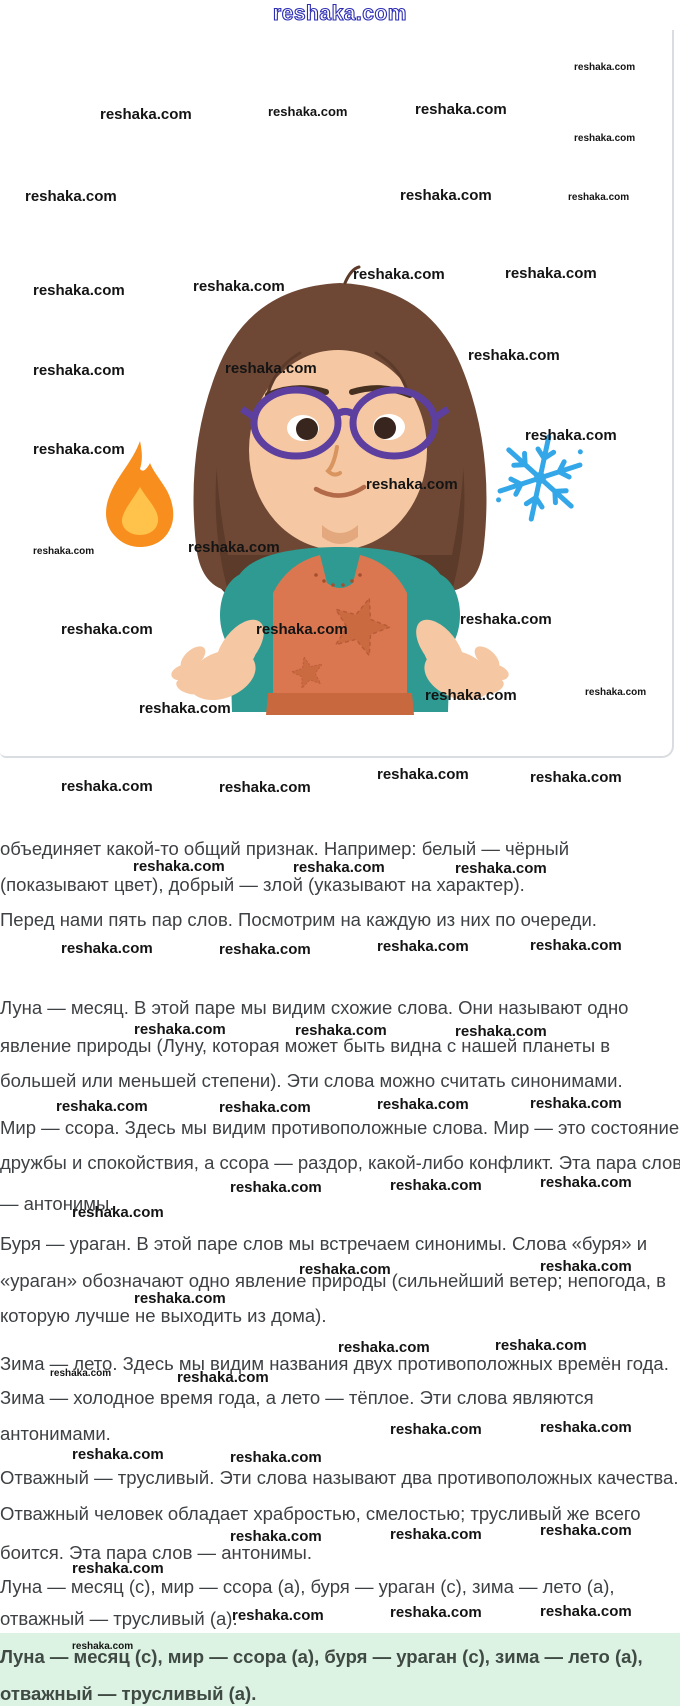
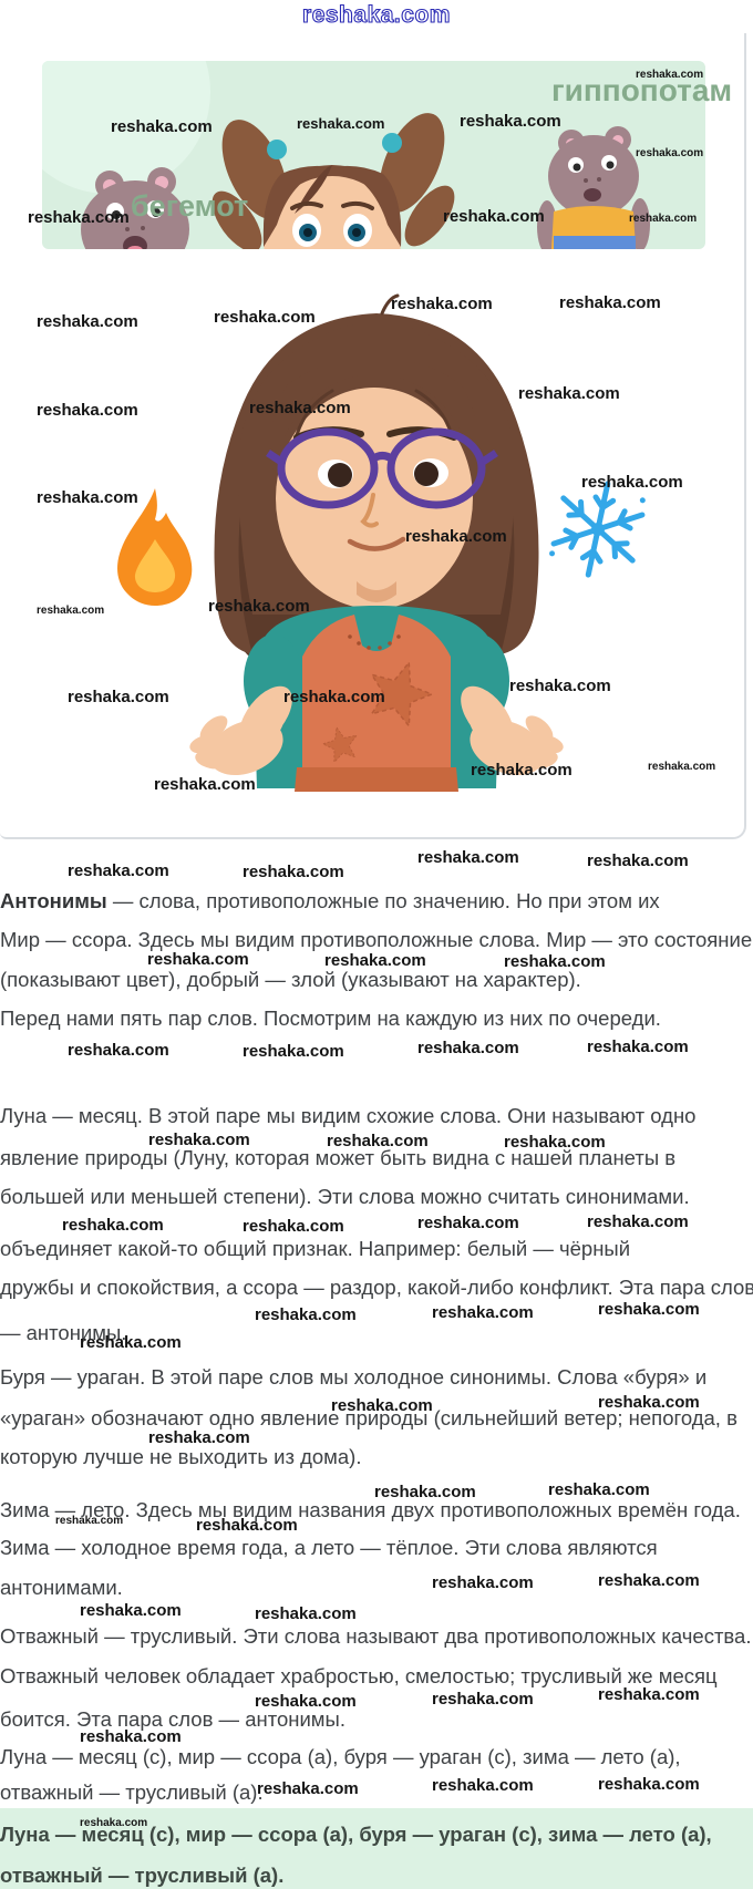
  reshaka.com
+ бегемот
+ гиппопотам
+ Антонимы — слова, противоположные по значению. Но при этом их
- объединяет какой-то общий признак. Например: белый — чёрный
+ Мир — ссора. Здесь мы видим противоположные слова. Мир — это состояние
  (показывают цвет), добрый — злой (указывают на характер).
  Перед нами пять пар слов. Посмотрим на каждую из них по очереди.
  Луна — месяц. В этой паре мы видим схожие слова. Они называют одно
  явление природы (Луну, которая может быть видна с нашей планеты в
  большей или меньшей степени). Эти слова можно считать синонимами.
- Мир — ссора. Здесь мы видим противоположные слова. Мир — это состояние
+ объединяет какой-то общий признак. Например: белый — чёрный
  дружбы и спокойствия, а ссора — раздор, какой-либо конфликт. Эта пара слов
  — антонимы.
- Буря — ураган. В этой паре слов мы встречаем синонимы. Слова «буря» и
+ Буря — ураган. В этой паре слов мы холодное синонимы. Слова «буря» и
  «ураган» обозначают одно явление природы (сильнейший ветер; непогода, в
  которую лучше не выходить из дома).
  Зима — лето. Здесь мы видим названия двух противоположных времён года.
  Зима — холодное время года, а лето — тёплое. Эти слова являются
  антонимами.
  Отважный — трусливый. Эти слова называют два противоположных качества.
- Отважный человек обладает храбростью, смелостью; трусливый же всего
+ Отважный человек обладает храбростью, смелостью; трусливый же месяц
  боится. Эта пара слов — антонимы.
  Луна — месяц (с), мир — ссора (а), буря — ураган (с), зима — лето (а),
  отважный — трусливый (а).
  Луна — месяц (с), мир — ссора (а), буря — ураган (с), зима — лето (а),
  отважный — трусливый (а).
  reshaka.com
  reshaka.com
  reshaka.com
  reshaka.com
  reshaka.com
  reshaka.com
  reshaka.com
  reshaka.com
  reshaka.com
  reshaka.com
  reshaka.com
  reshaka.com
  reshaka.com
  reshaka.com
  reshaka.com
  reshaka.com
  reshaka.com
  reshaka.com
  reshaka.com
  reshaka.com
  reshaka.com
  reshaka.com
  reshaka.com
  reshaka.com
  reshaka.com
  reshaka.com
  reshaka.com
  reshaka.com
  reshaka.com
  reshaka.com
  reshaka.com
  reshaka.com
  reshaka.com
  reshaka.com
  reshaka.com
  reshaka.com
  reshaka.com
  reshaka.com
  reshaka.com
  reshaka.com
  reshaka.com
  reshaka.com
  reshaka.com
  reshaka.com
  reshaka.com
  reshaka.com
  reshaka.com
  reshaka.com
  reshaka.com
  reshaka.com
  reshaka.com
  reshaka.com
  reshaka.com
  reshaka.com
  reshaka.com
  reshaka.com
  reshaka.com
  reshaka.com
  reshaka.com
  reshaka.com
  reshaka.com
  reshaka.com
  reshaka.com
  reshaka.com
  reshaka.com
  reshaka.com
  reshaka.com
